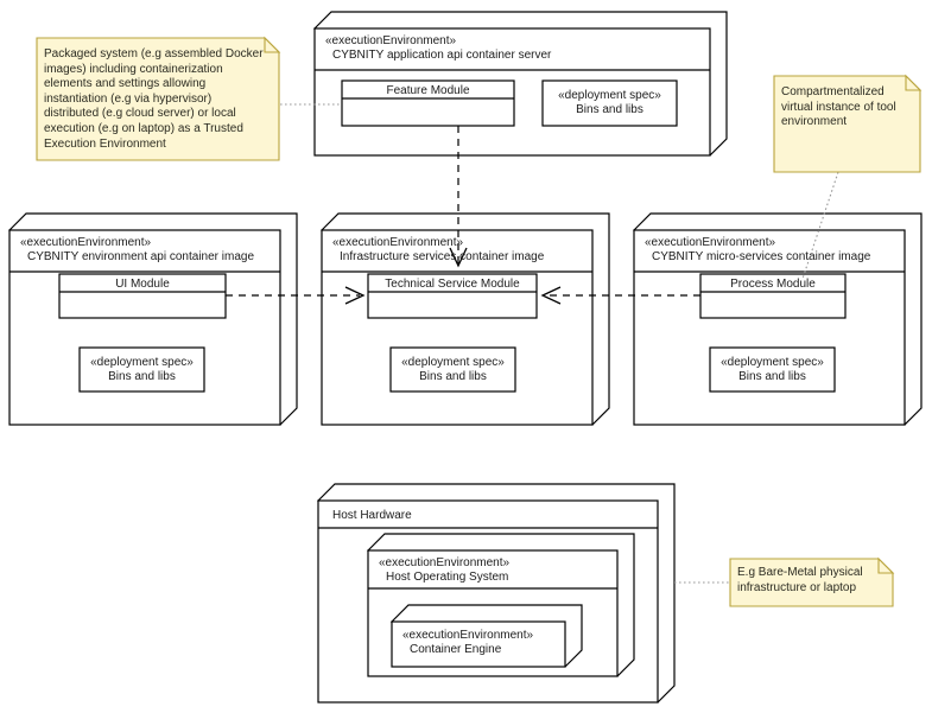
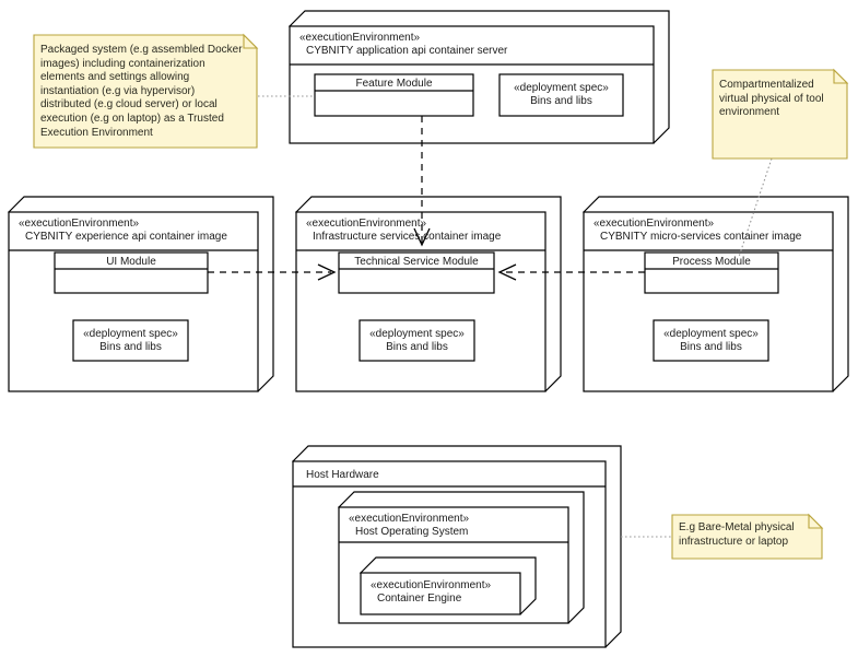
  «executionEnvironment»
  CYBNITY application api container server
  Feature Module
  «deployment spec»
  Bins and libs
  «executionEnvironment»
- CYBNITY environment api container image
+ CYBNITY experience api container image
  UI Module
  «deployment spec»
  Bins and libs
  «executionEnvironment»
  Infrastructure services container image
  Technical Service Module
  «deployment spec»
  Bins and libs
  «executionEnvironment»
  CYBNITY micro-services container image
  Process Module
  «deployment spec»
  Bins and libs
  Host Hardware
  «executionEnvironment»
  Host Operating System
  «executionEnvironment»
  Container Engine
  Packaged system (e.g assembled Docker images) including containerization elements and settings allowing instantiation (e.g via hypervisor) distributed (e.g cloud server) or local execution (e.g on laptop) as a Trusted Execution Environment
- Compartmentalized virtual instance of tool environment
+ Compartmentalized virtual physical of tool environment
  E.g Bare-Metal physical infrastructure or laptop
